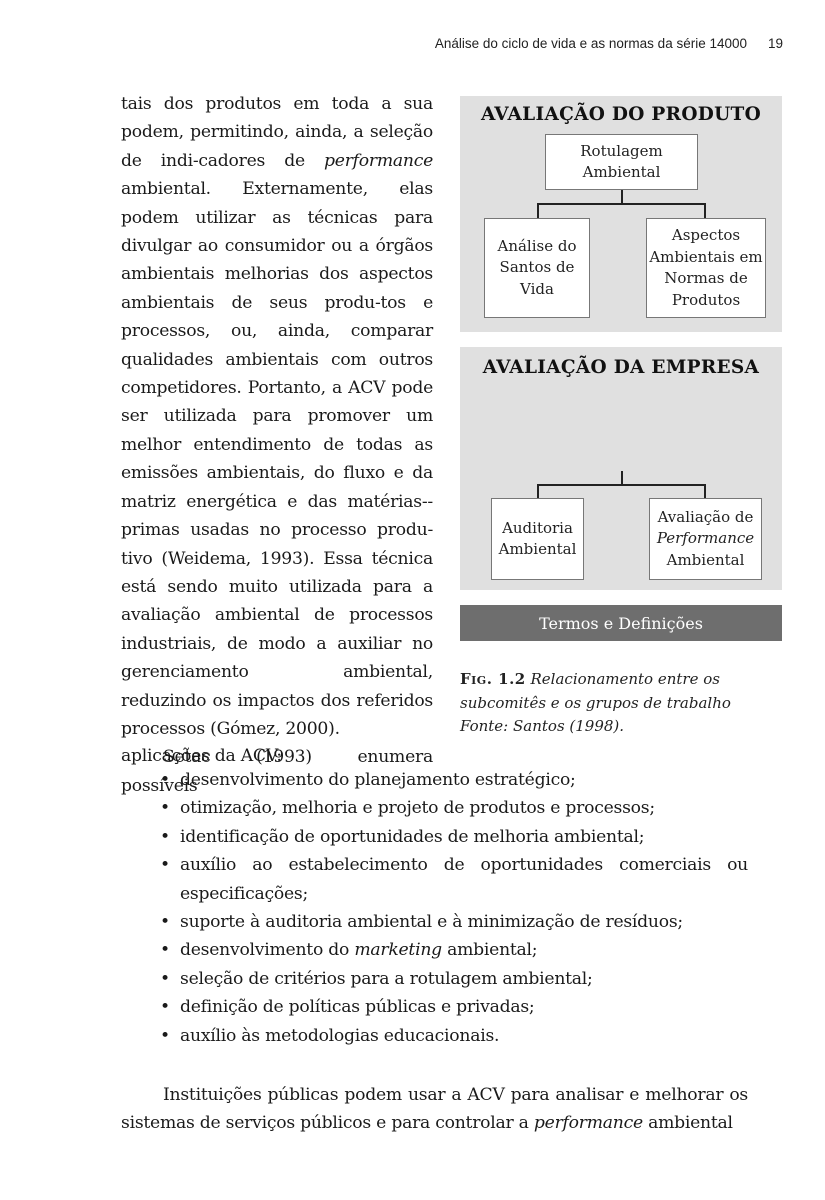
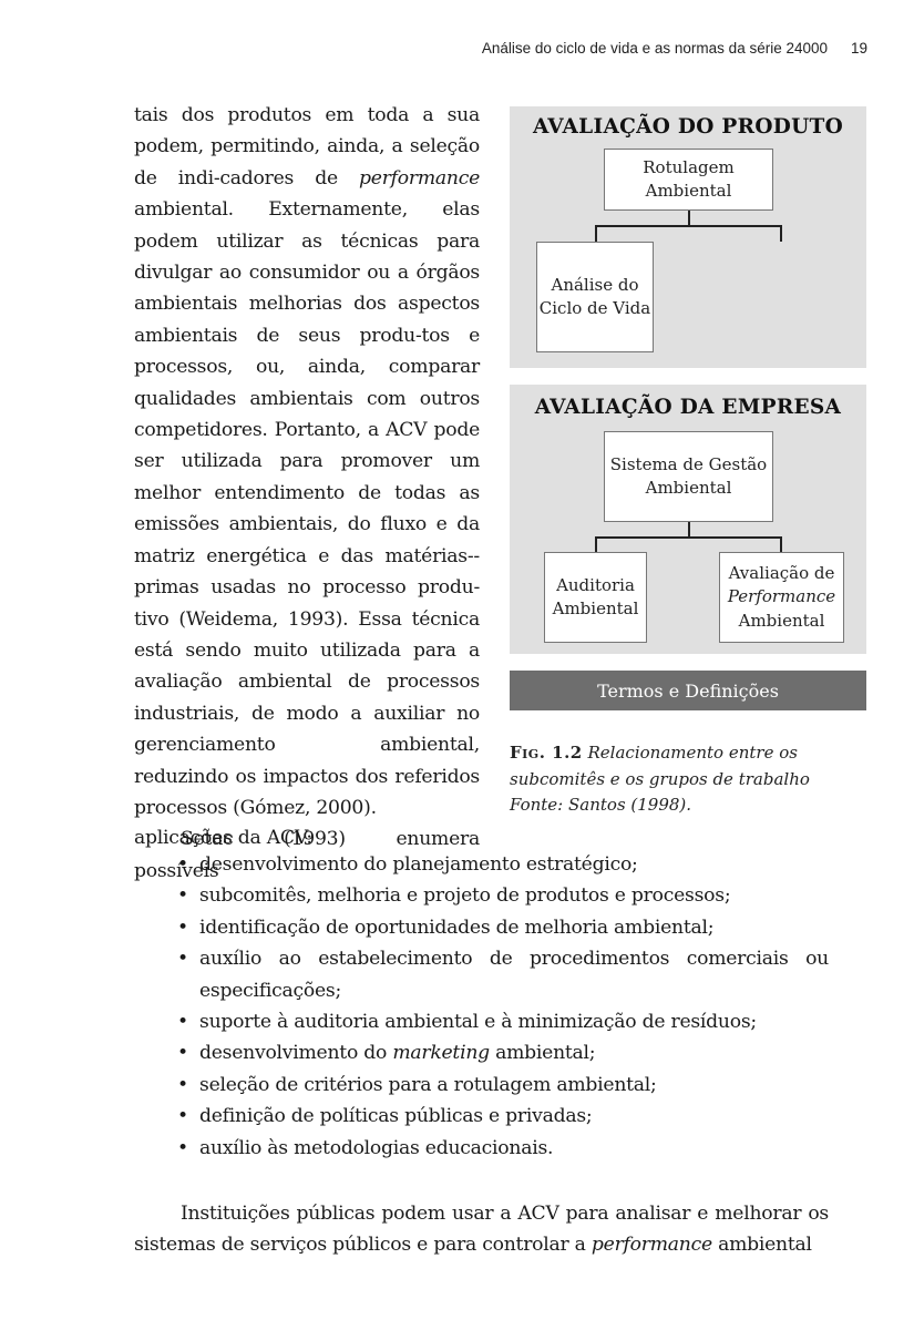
- Análise do ciclo de vida e as normas da série 14000
+ Análise do ciclo de vida e as normas da série 24000
  19
  tais dos produtos em toda a sua podem, permitindo, ainda, a seleção de indi-cadores de performance ambiental. Externamente, elas podem utilizar as técnicas para divulgar ao consumidor ou a órgãos ambientais melhorias dos aspectos ambientais de seus produ-tos e processos, ou, ainda, comparar qualidades ambientais com outros competidores. Portanto, a ACV pode ser utilizada para promover um melhor entendimento de todas as emissões ambientais, do fluxo e da matriz energética e das matérias--primas usadas no processo produ-tivo (Weidema, 1993). Essa técnica está sendo muito utilizada para a avaliação ambiental de processos industriais, de modo a auxiliar no gerenciamento ambiental, reduzindo os impactos dos referidos processos (Gómez, 2000).
  Setac (1993) enumera possíveis
  aplicações da ACV:
  •
  desenvolvimento do planejamento estratégico;
  •
- otimização, melhoria e projeto de produtos e processos;
+ subcomitês, melhoria e projeto de produtos e processos;
  •
  identificação de oportunidades de melhoria ambiental;
  •
- auxílio ao estabelecimento de oportunidades comerciais ou especificações;
+ auxílio ao estabelecimento de procedimentos comerciais ou especificações;
  •
  suporte à auditoria ambiental e à minimização de resíduos;
  •
  desenvolvimento do marketing ambiental;
  •
  seleção de critérios para a rotulagem ambiental;
  •
  definição de políticas públicas e privadas;
  •
  auxílio às metodologias educacionais.
  Instituições públicas podem usar a ACV para analisar e melhorar os sistemas de serviços públicos e para controlar a performance ambiental
  AVALIAÇÃO DO PRODUTO
  Rotulagem Ambiental
- Análise do Santos de Vida
+ Análise do Ciclo de Vida
- Aspectos Ambientais em Normas de Produtos
  AVALIAÇÃO DA EMPRESA
+ Sistema de Gestão Ambiental
  Auditoria Ambiental
  Avaliação de
  Performance
  Ambiental
  Termos e Definições
  Fig. 1.2 Relacionamento entre os subcomitês e os grupos de trabalho
  Fonte: Santos (1998).
